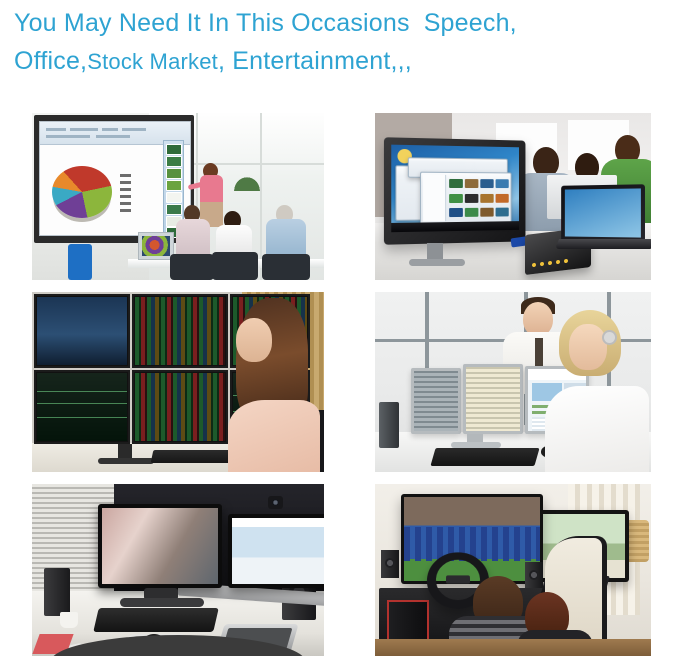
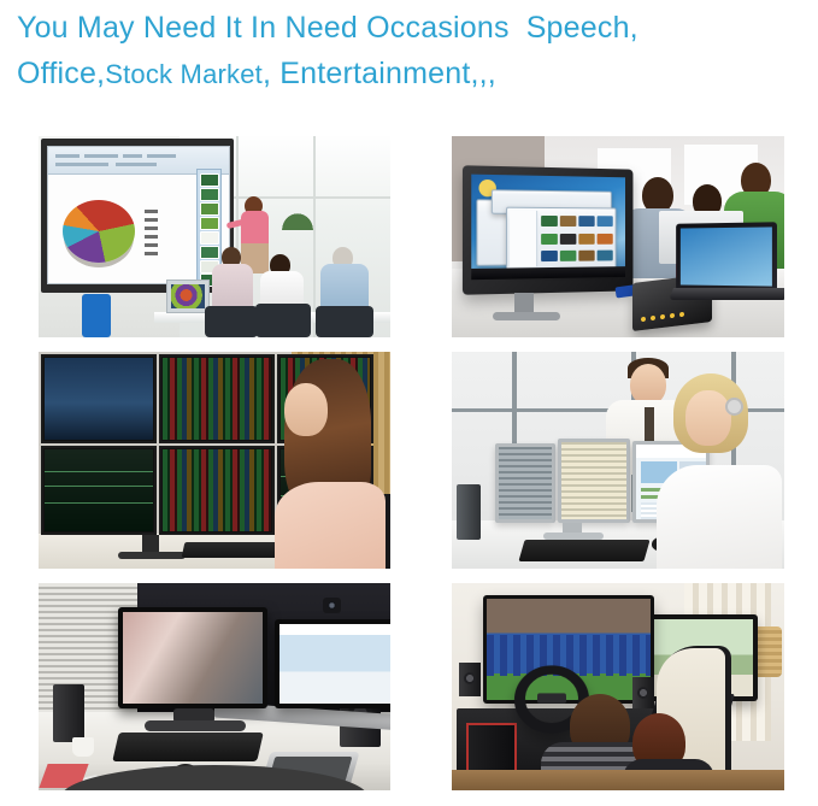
- You May Need It In This Occasions Speech,
+ You May Need It In Need Occasions Speech,
  Office,Stock Market, Entertainment,,,
